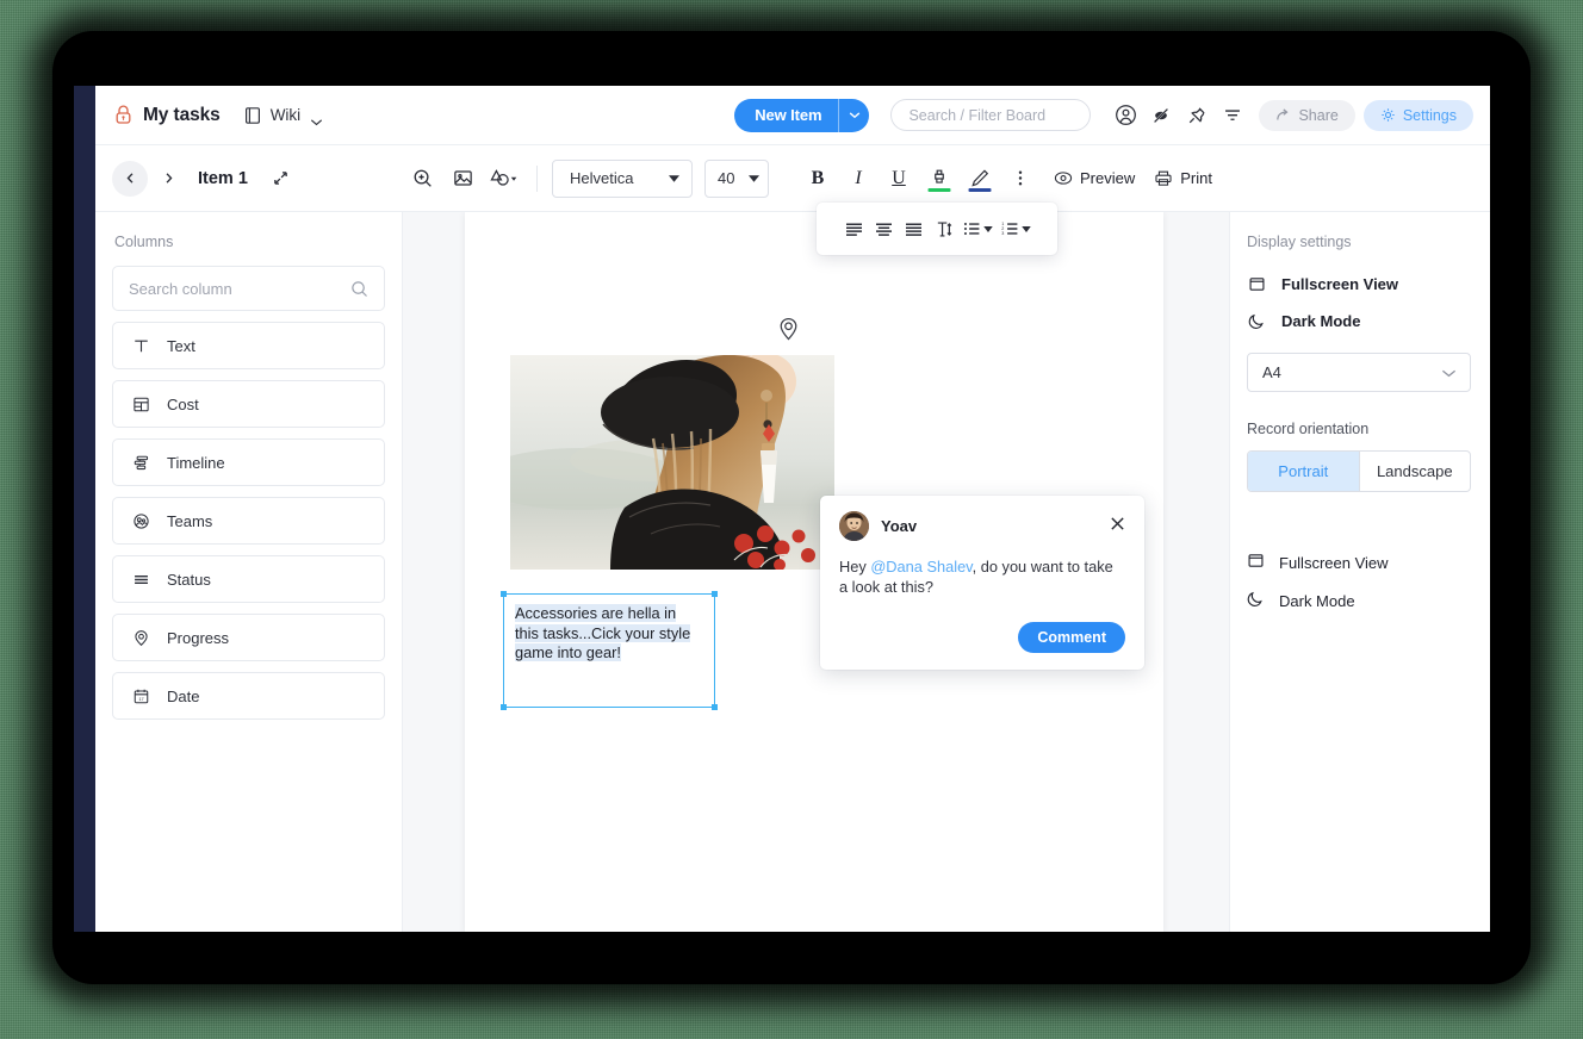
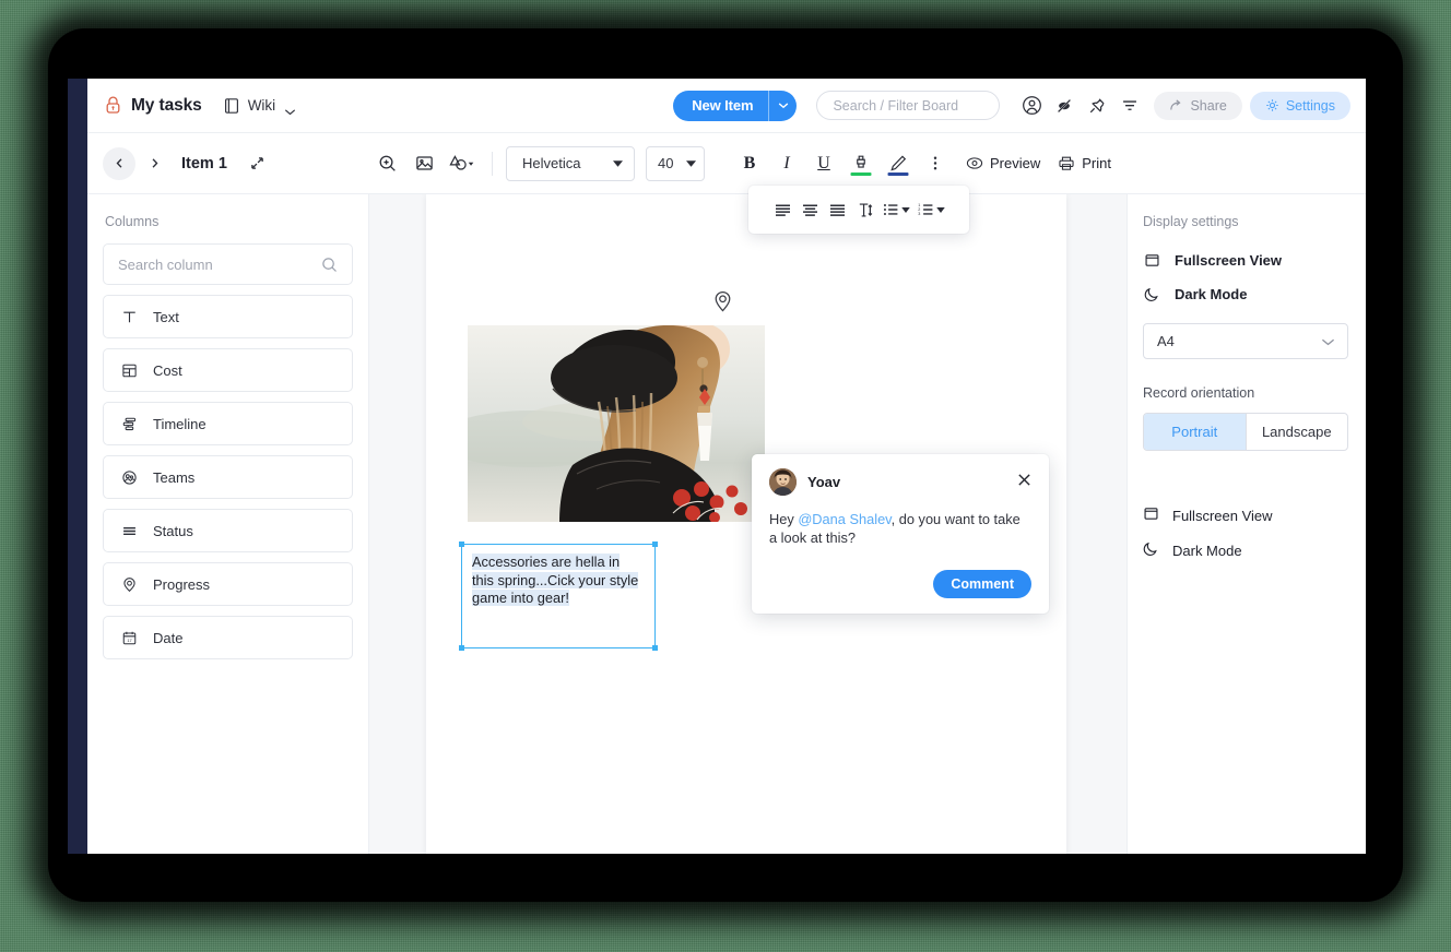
  My tasks
  Wiki
  New Item
  Search / Filter Board
  Share
  Settings
  Item 1
  Helvetica
  40
  B
  I
  U
  Preview
  Print
  Columns
  Search column
  Text
  Cost
  Timeline
  Teams
  Status
  Progress
  Date
- Accessories are hella in this tasks...Cick your style game into gear!
+ Accessories are hella in this spring...Cick your style game into gear!
  Yoav
  Hey @Dana Shalev, do you want to take a look at this?
  Comment
  Display settings
  Fullscreen View
  Dark Mode
  A4
  Record orientation
  Portrait
  Landscape
  Fullscreen View
  Dark Mode
